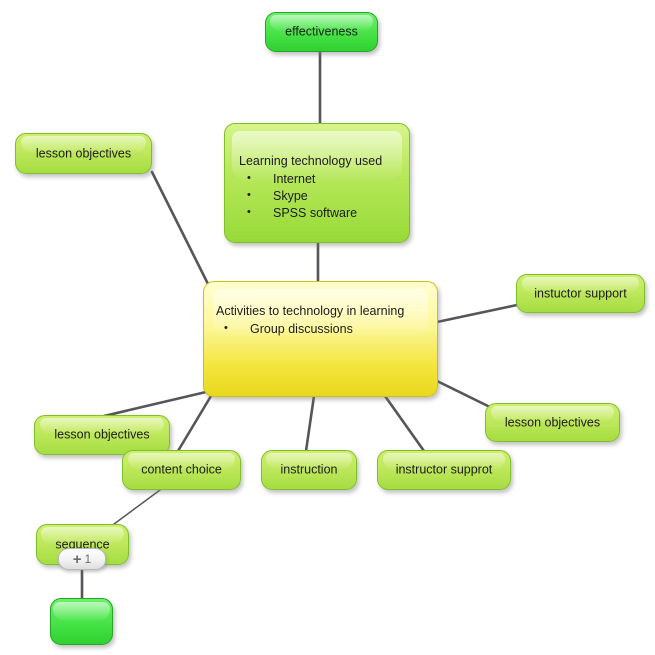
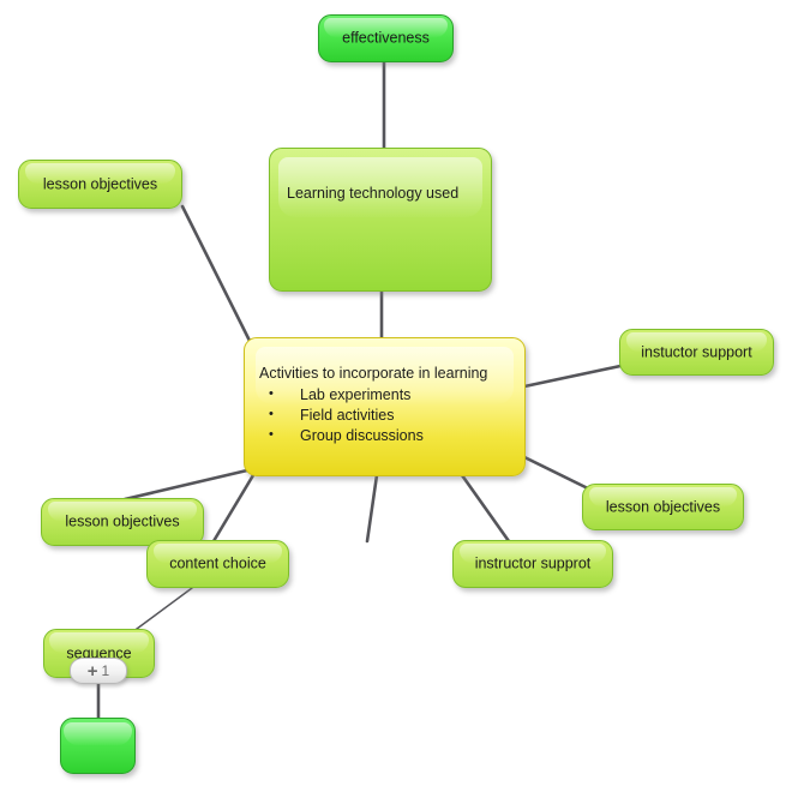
  effectiveness
  Learning technology used
- Internet
- Skype
- SPSS software
  lesson objectives
- Activities to technology in learning
+ Activities to incorporate in learning
+ Lab experiments
+ Field activities
  Group discussions
  instuctor support
  lesson objectives
  lesson objectives
  content choice
- instruction
  instructor supprot
  sequence
  +
  1
